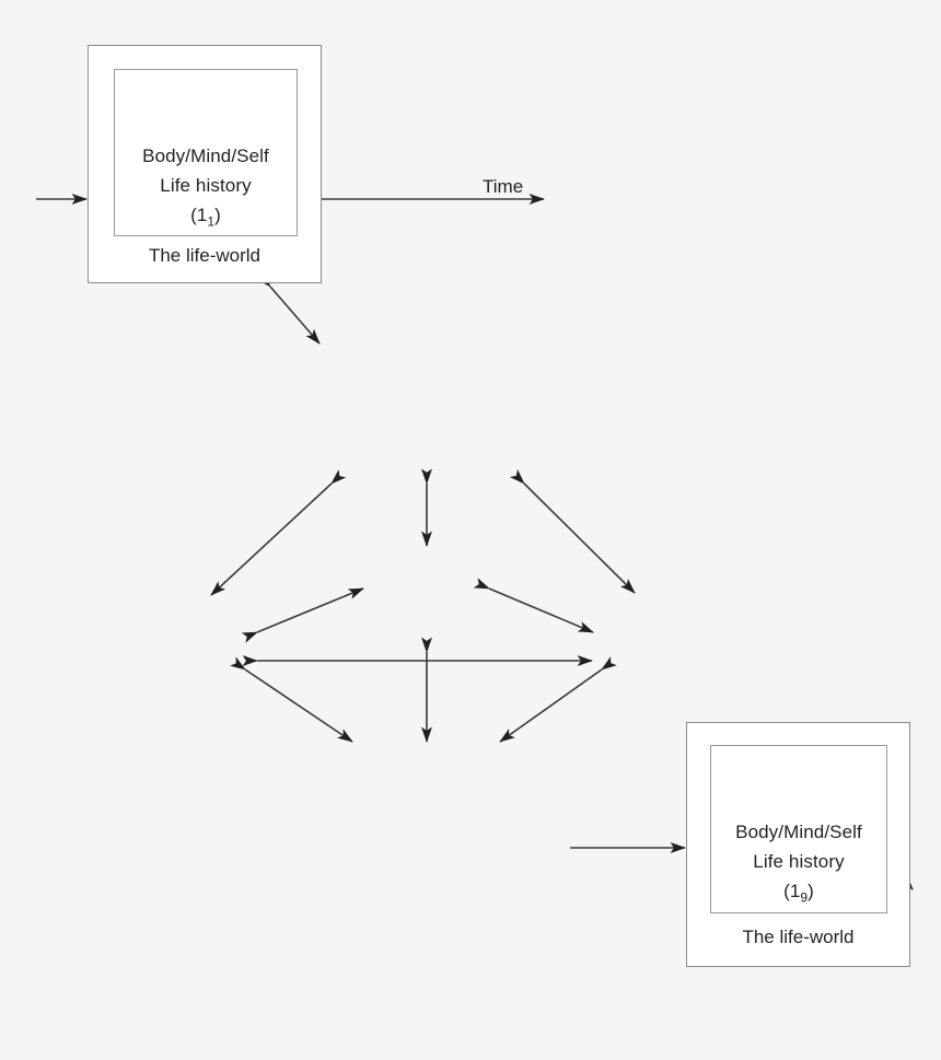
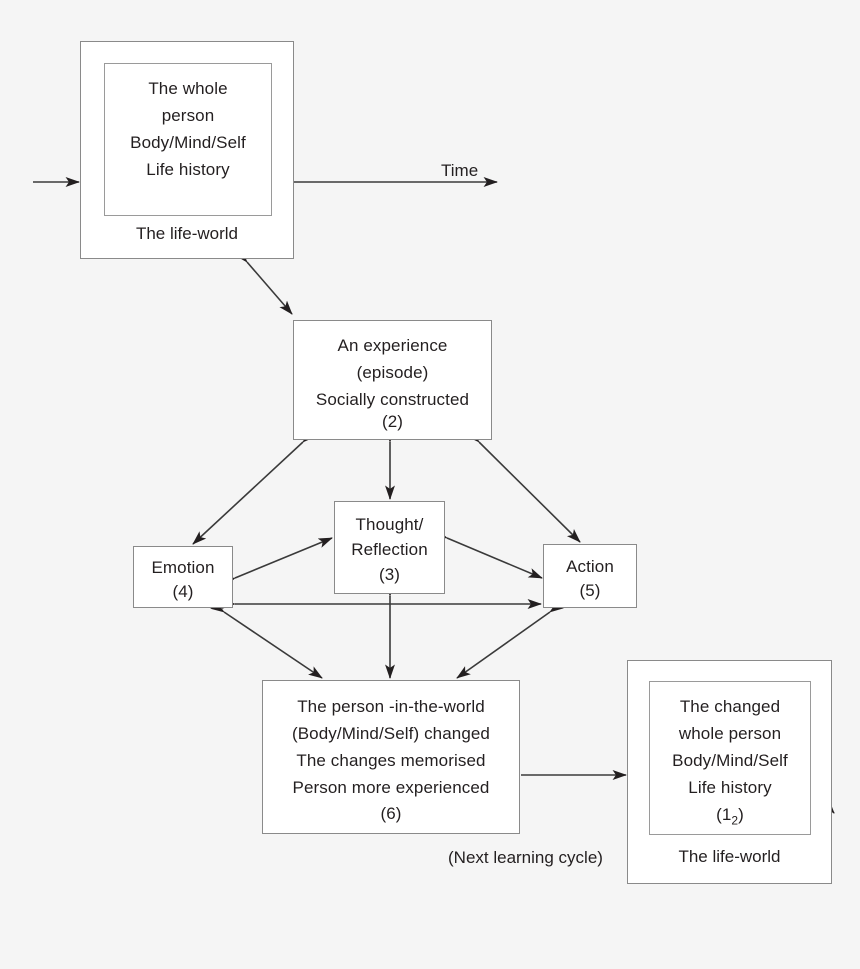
+ The whole
+ person
  Body/Mind/Self
  Life history
- (11)
  The life-world
  Time
+ An experience
+ (episode)
+ Socially constructed
+ (2)
+ Thought/
+ Reflection
+ (3)
+ Emotion
+ (4)
+ Action
+ (5)
+ The person -in-the-world
+ (Body/Mind/Self) changed
+ The changes memorised
+ Person more experienced
+ (6)
+ (Next learning cycle)
+ The changed
+ whole person
  Body/Mind/Self
  Life history
- (19)
+ (12)
  The life-world
